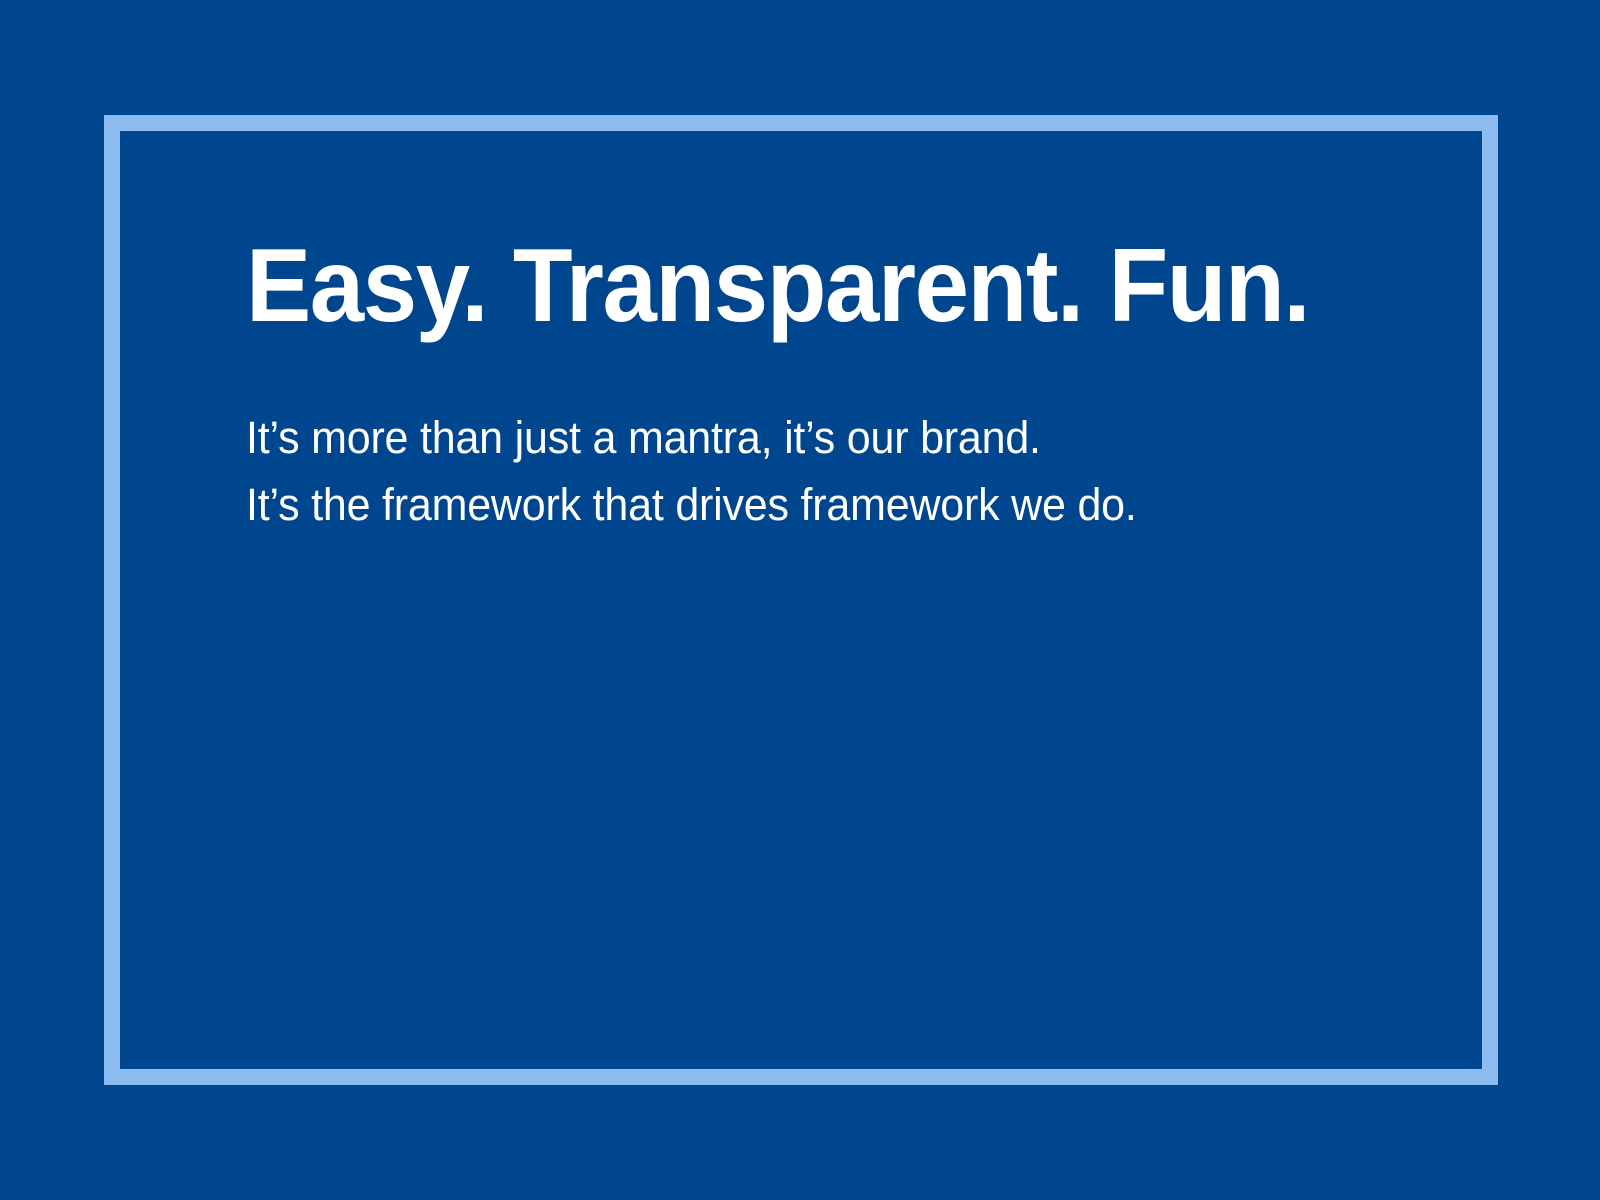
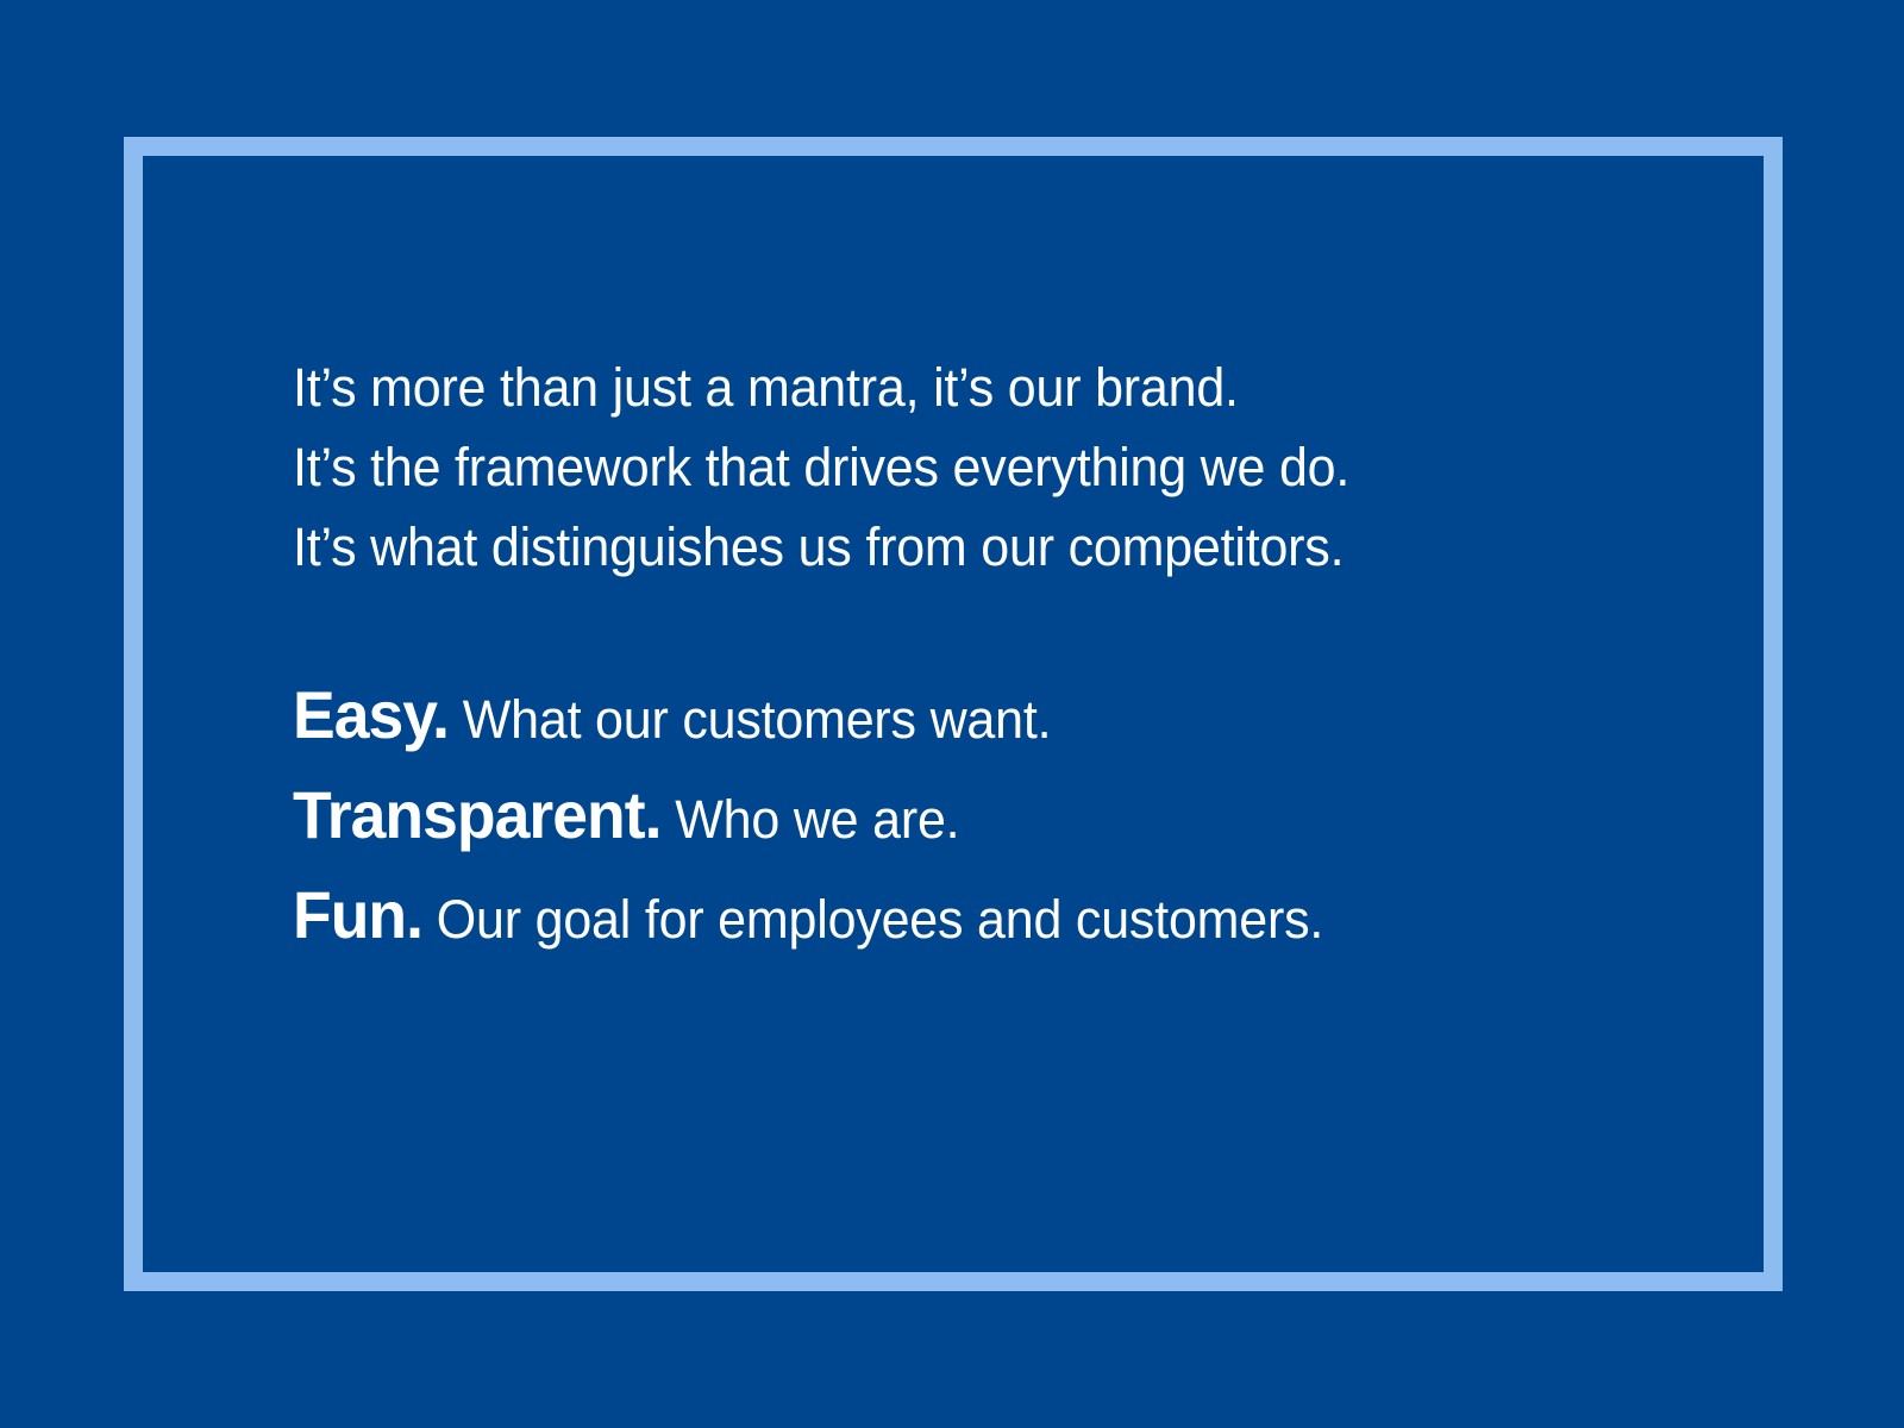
- Easy. Transparent. Fun.
  It’s more than just a mantra, it’s our brand.
- It’s the framework that drives framework we do.
+ It’s the framework that drives everything we do.
+ It’s what distinguishes us from our competitors.
+ Easy. What our customers want.
+ Transparent. Who we are.
+ Fun. Our goal for employees and customers.
